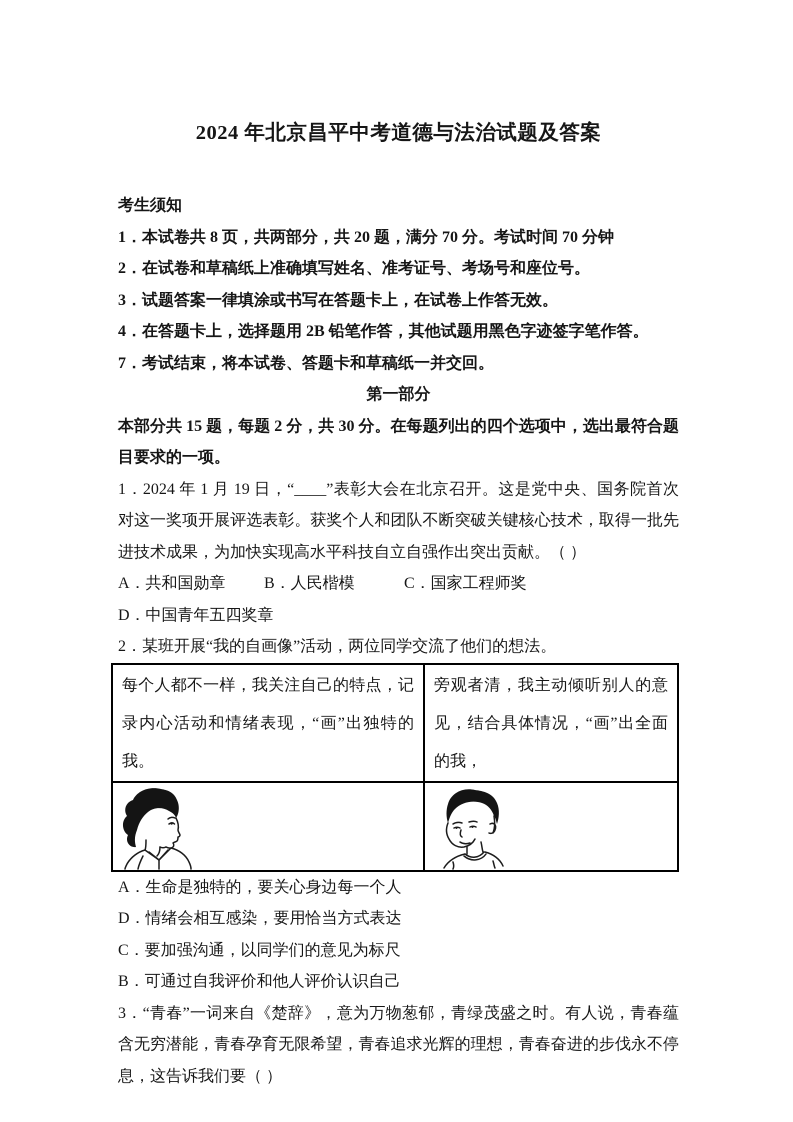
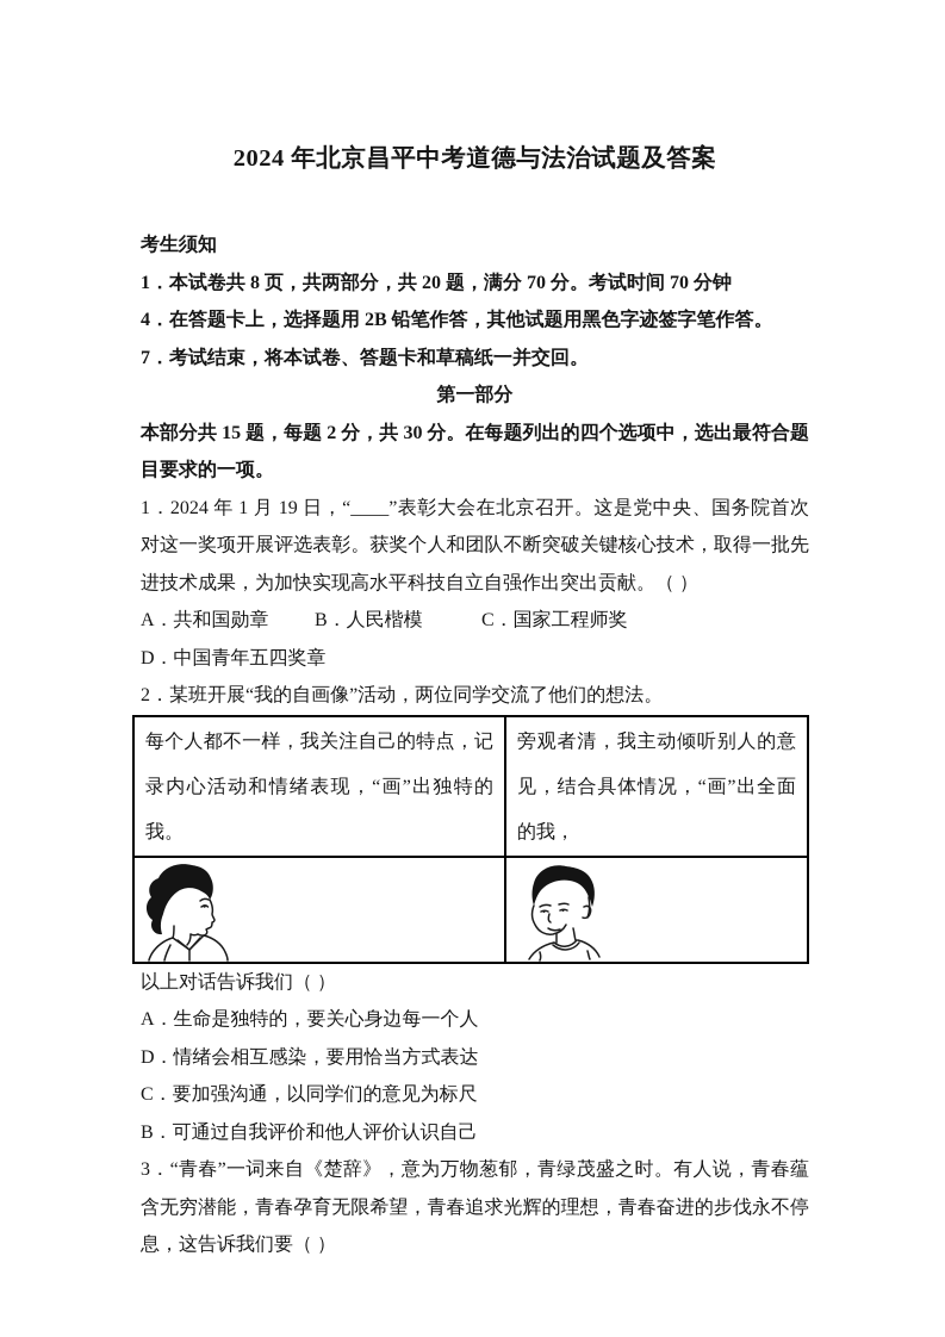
  2024 年北京昌平中考道德与法治试题及答案
  考生须知
  1．本试卷共 8 页，共两部分，共 20 题，满分 70 分。考试时间 70 分钟
- 2．在试卷和草稿纸上准确填写姓名、准考证号、考场号和座位号。
- 3．试题答案一律填涂或书写在答题卡上，在试卷上作答无效。
  4．在答题卡上，选择题用 2B 铅笔作答，其他试题用黑色字迹签字笔作答。
  7．考试结束，将本试卷、答题卡和草稿纸一并交回。
  第一部分
  本部分共 15 题，每题 2 分，共 30 分。在每题列出的四个选项中，选出最符合题目要求的一项。
  1．2024 年 1 月 19 日，“____”表彰大会在北京召开。这是党中央、国务院首次对这一奖项开展评选表彰。获奖个人和团队不断突破关键核心技术，取得一批先进技术成果，为加快实现高水平科技自立自强作出突出贡献。（ ）
  A．共和国勋章 B．人民楷模 C．国家工程师奖D．中国青年五四奖章
  2．某班开展“我的自画像”活动，两位同学交流了他们的想法。
  每个人都不一样，我关注自己的特点，记录内心活动和情绪表现，“画”出独特的我。	旁观者清，我主动倾听别人的意见，结合具体情况，“画”出全面的我，
+ 以上对话告诉我们（ ）
  A．生命是独特的，要关心身边每一个人
  D．情绪会相互感染，要用恰当方式表达
  C．要加强沟通，以同学们的意见为标尺
  B．可通过自我评价和他人评价认识自己
  3．“青春”一词来自《楚辞》，意为万物葱郁，青绿茂盛之时。有人说，青春蕴含无穷潜能，青春孕育无限希望，青春追求光辉的理想，青春奋进的步伐永不停息，这告诉我们要（ ）
